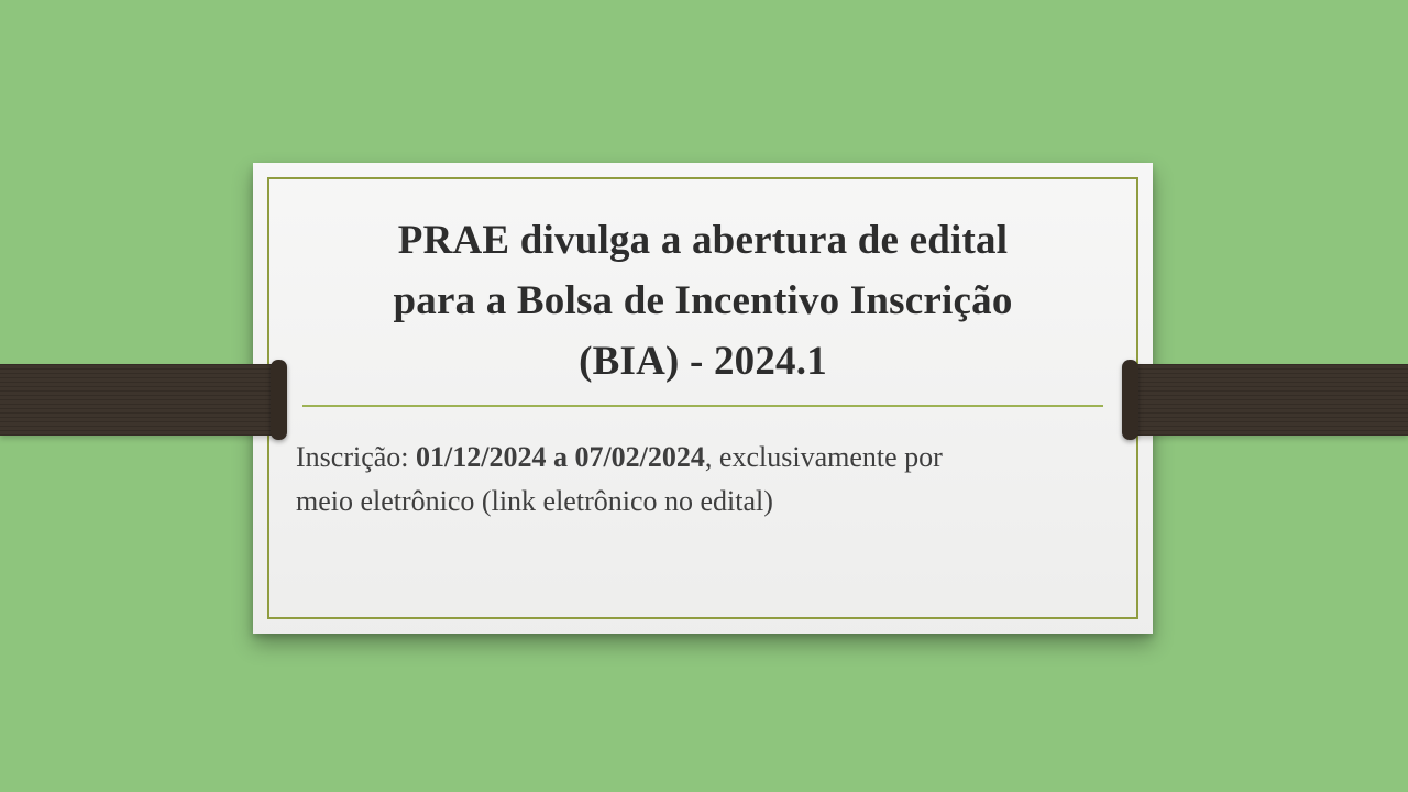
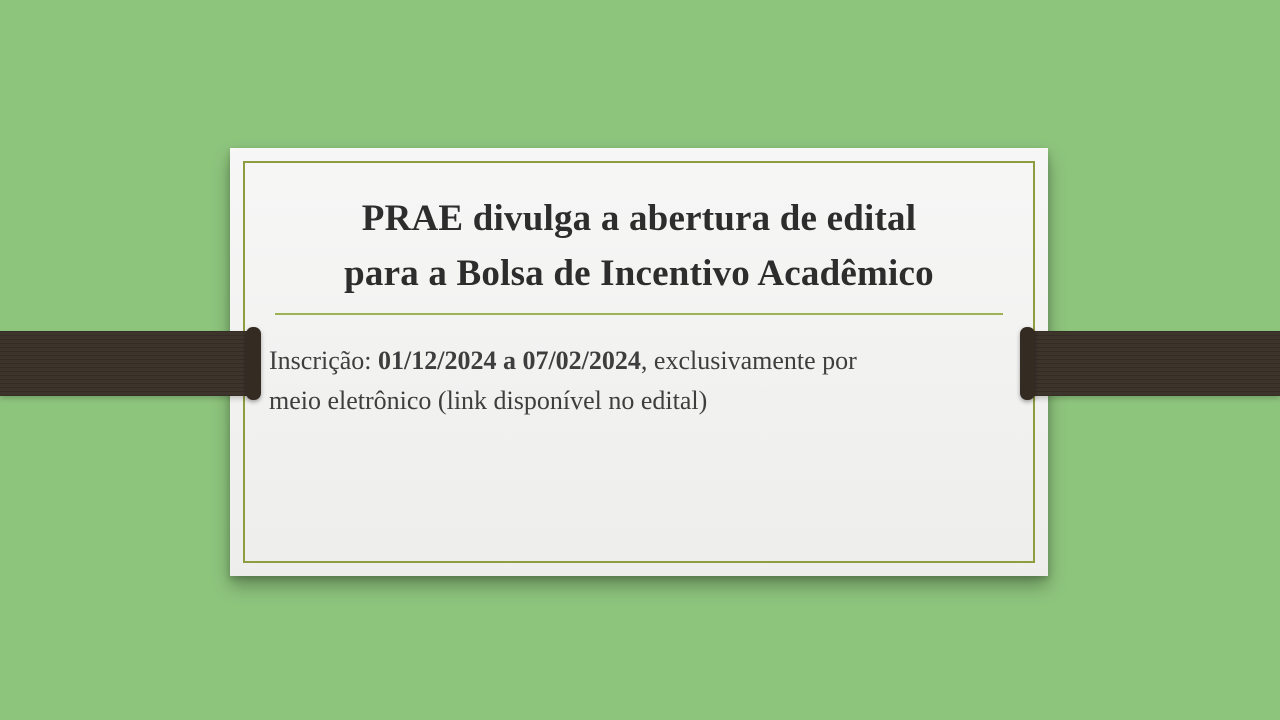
  PRAE divulga a abertura de edital
- para a Bolsa de Incentivo Inscrição
+ para a Bolsa de Incentivo Acadêmico
- (BIA) - 2024.1
  Inscrição: 01/12/2024 a 07/02/2024, exclusivamente por
- meio eletrônico (link eletrônico no edital)
+ meio eletrônico (link disponível no edital)
